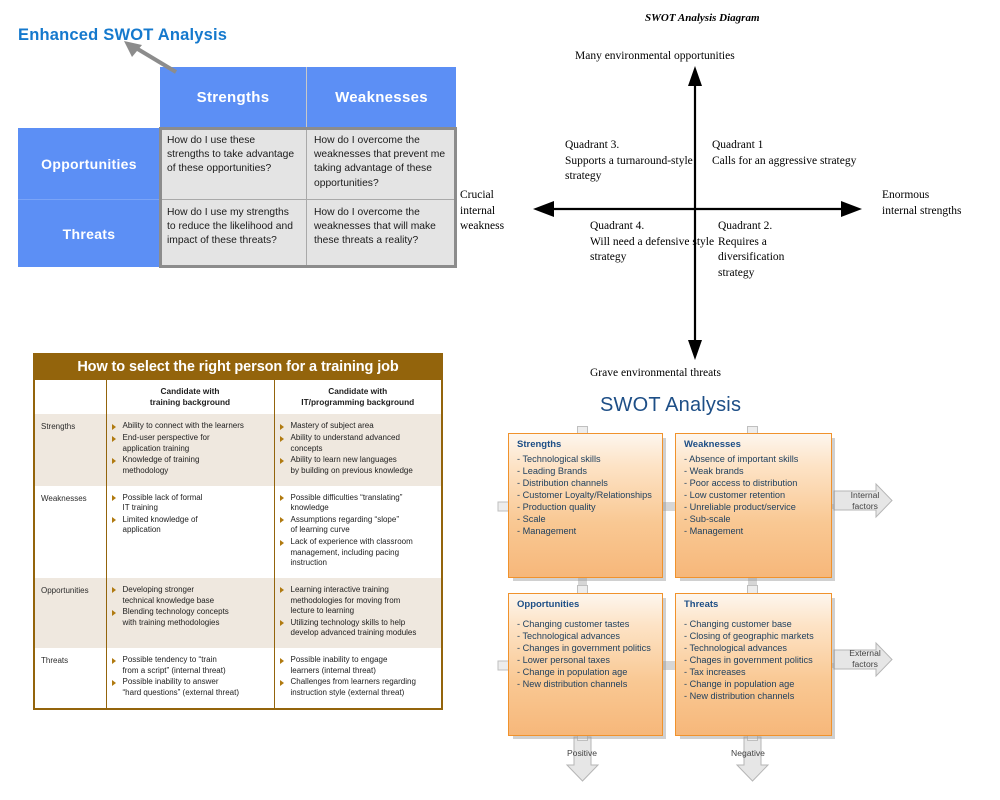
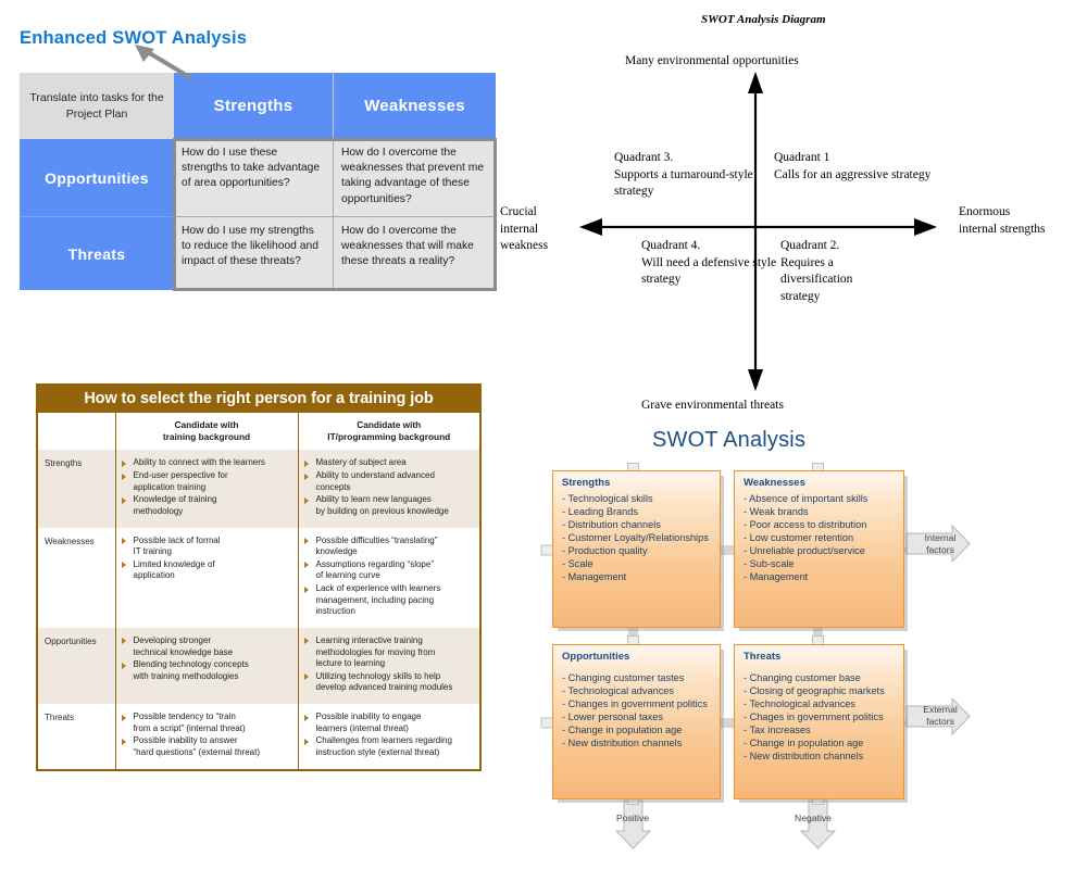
  Enhanced SWOT Analysis
+ Translate into tasks for the Project Plan
  Strengths
  Weaknesses
  Opportunities
  Threats
- How do I use these strengths to take advantage of these opportunities?
+ How do I use these strengths to take advantage of area opportunities?
  How do I overcome the weaknesses that prevent me taking advantage of these opportunities?
  How do I use my strengths to reduce the likelihood and impact of these threats?
  How do I overcome the weaknesses that will make these threats a reality?
  SWOT Analysis Diagram
  Many environmental opportunities
  Grave environmental threats
  Crucial internal weakness
  Enormous internal strengths
  Quadrant 3.
  Supports a turnaround-style strategy
  Quadrant 1
  Calls for an aggressive strategy
  Quadrant 4.
  Will need a defensive style strategy
  Quadrant 2.
  Requires a diversification strategy
  How to select the right person for a training job
  	Candidate withtraining background	Candidate withIT/programming background
  Strengths	Ability to connect with the learnersEnd-user perspective forapplication trainingKnowledge of trainingmethodology	Mastery of subject areaAbility to understand advancedconceptsAbility to learn new languagesby building on previous knowledge
- Weaknesses	Possible lack of formalIT trainingLimited knowledge ofapplication	Possible difficulties “translating”knowledgeAssumptions regarding “slope”of learning curveLack of experience with classroommanagement, including pacinginstruction
+ Weaknesses	Possible lack of formalIT trainingLimited knowledge ofapplication	Possible difficulties “translating”knowledgeAssumptions regarding “slope”of learning curveLack of experience with learnersmanagement, including pacinginstruction
  Opportunities	Developing strongertechnical knowledge baseBlending technology conceptswith training methodologies	Learning interactive trainingmethodologies for moving fromlecture to learningUtilizing technology skills to helpdevelop advanced training modules
  Threats	Possible tendency to “trainfrom a script” (internal threat)Possible inability to answer“hard questions” (external threat)	Possible inability to engagelearners (internal threat)Challenges from learners regardinginstruction style (external threat)
  SWOT Analysis
  Strengths
  - Technological skills
  - Leading Brands
  - Distribution channels
  - Customer Loyalty/Relationships
  - Production quality
  - Scale
  - Management
  Weaknesses
  - Absence of important skills
  - Weak brands
  - Poor access to distribution
  - Low customer retention
  - Unreliable product/service
  - Sub-scale
  - Management
  Opportunities
  - Changing customer tastes
  - Technological advances
  - Changes in government politics
  - Lower personal taxes
  - Change in population age
  - New distribution channels
  Threats
  - Changing customer base
  - Closing of geographic markets
  - Technological advances
  - Chages in government politics
  - Tax increases
  - Change in population age
  - New distribution channels
  Internal factors
  External factors
  Positive
  Negative
